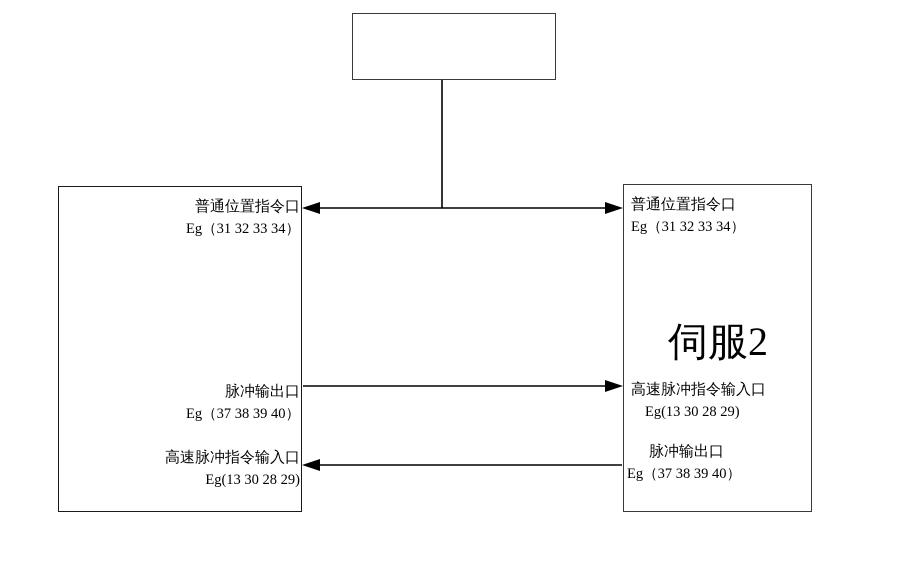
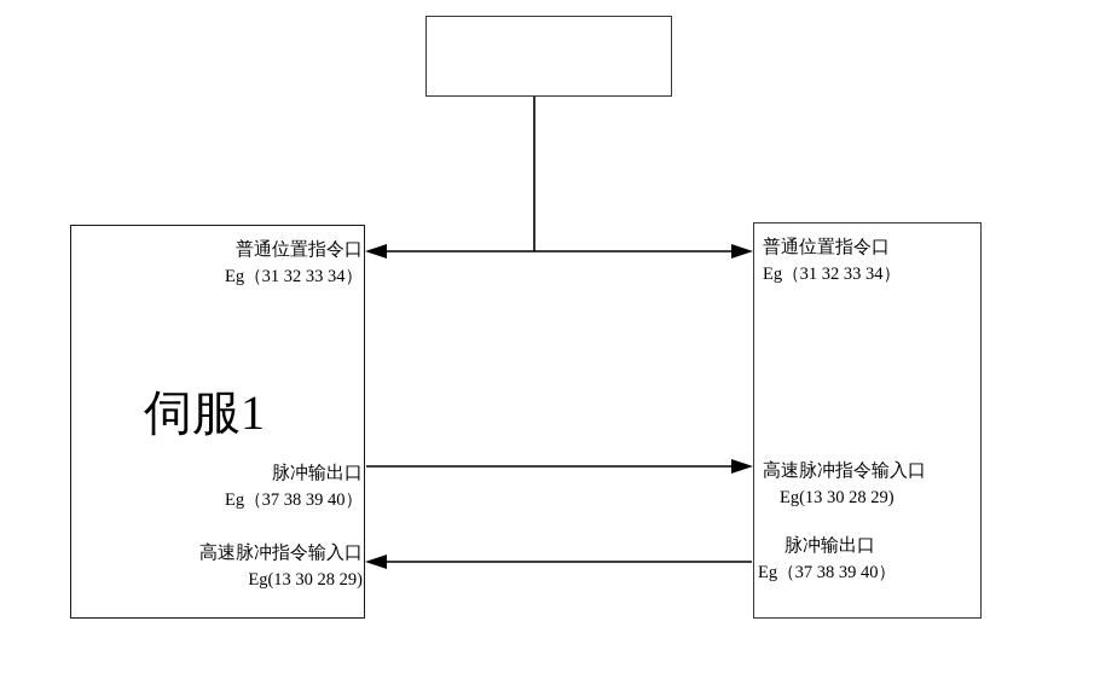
  普通位置指令口
  Eg（31 32 33 34）
+ 伺服1
  脉冲输出口
  Eg（37 38 39 40）
  高速脉冲指令输入口
  Eg(13 30 28 29)
  普通位置指令口
  Eg（31 32 33 34）
- 伺服2
  高速脉冲指令输入口
  Eg(13 30 28 29)
  脉冲输出口
  Eg（37 38 39 40）
